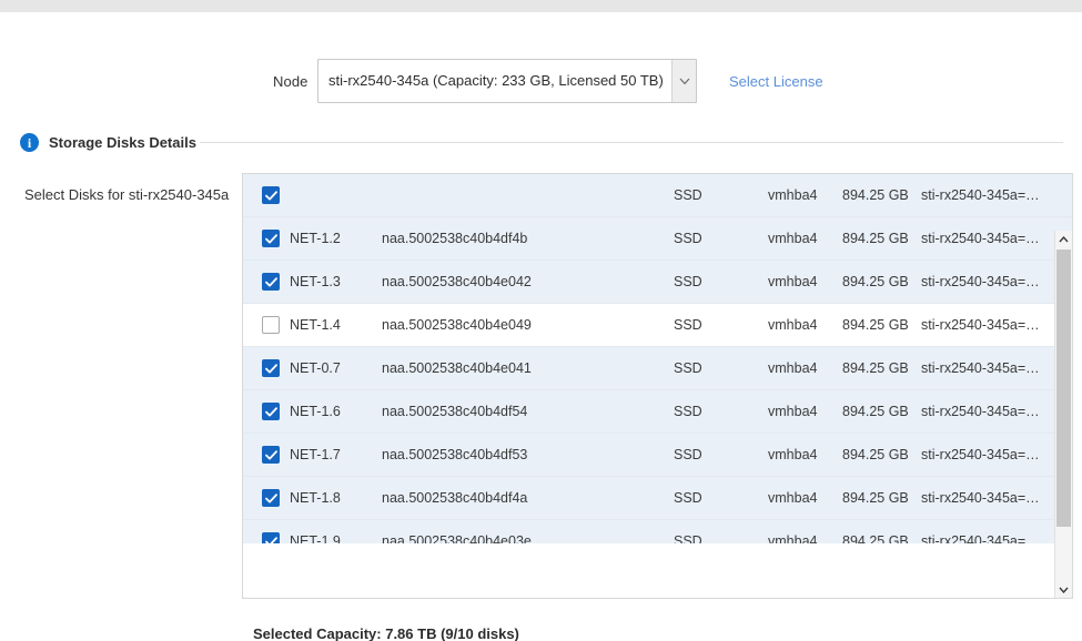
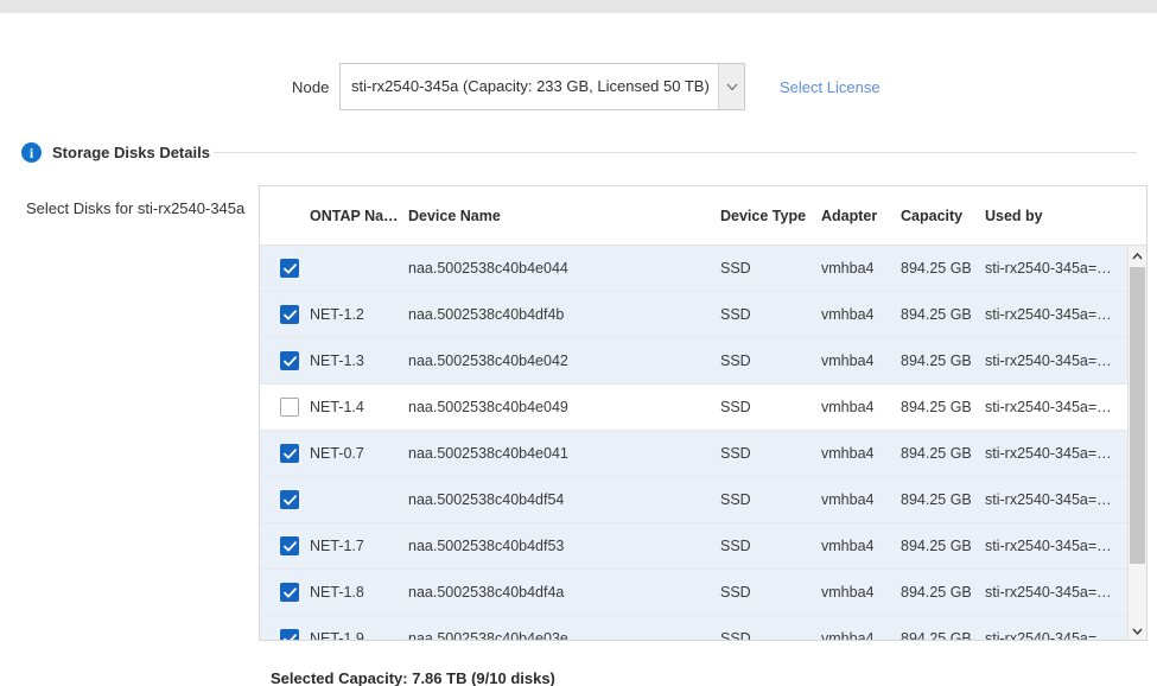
  Node
  sti-rx2540-345a (Capacity: 233 GB, Licensed 50 TB)
  Select License
  i
  Storage Disks Details
  Select Disks for sti-rx2540-345a
+ ONTAP Na…
+ Device Name
+ Device Type
+ Adapter
+ Capacity
+ Used by
+ naa.5002538c40b4e044
  SSD
  vmhba4
  894.25 GB
  sti-rx2540-345a=…
  NET-1.2
  naa.5002538c40b4df4b
  SSD
  vmhba4
  894.25 GB
  sti-rx2540-345a=…
  NET-1.3
  naa.5002538c40b4e042
  SSD
  vmhba4
  894.25 GB
  sti-rx2540-345a=…
  NET-1.4
  naa.5002538c40b4e049
  SSD
  vmhba4
  894.25 GB
  sti-rx2540-345a=…
  NET-0.7
  naa.5002538c40b4e041
  SSD
  vmhba4
  894.25 GB
  sti-rx2540-345a=…
- NET-1.6
  naa.5002538c40b4df54
  SSD
  vmhba4
  894.25 GB
  sti-rx2540-345a=…
  NET-1.7
  naa.5002538c40b4df53
  SSD
  vmhba4
  894.25 GB
  sti-rx2540-345a=…
  NET-1.8
  naa.5002538c40b4df4a
  SSD
  vmhba4
  894.25 GB
  sti-rx2540-345a=…
  NET-1.9
  naa.5002538c40b4e03e
  SSD
  vmhba4
  894.25 GB
  sti-rx2540-345a=…
  Selected Capacity: 7.86 TB (9/10 disks)
